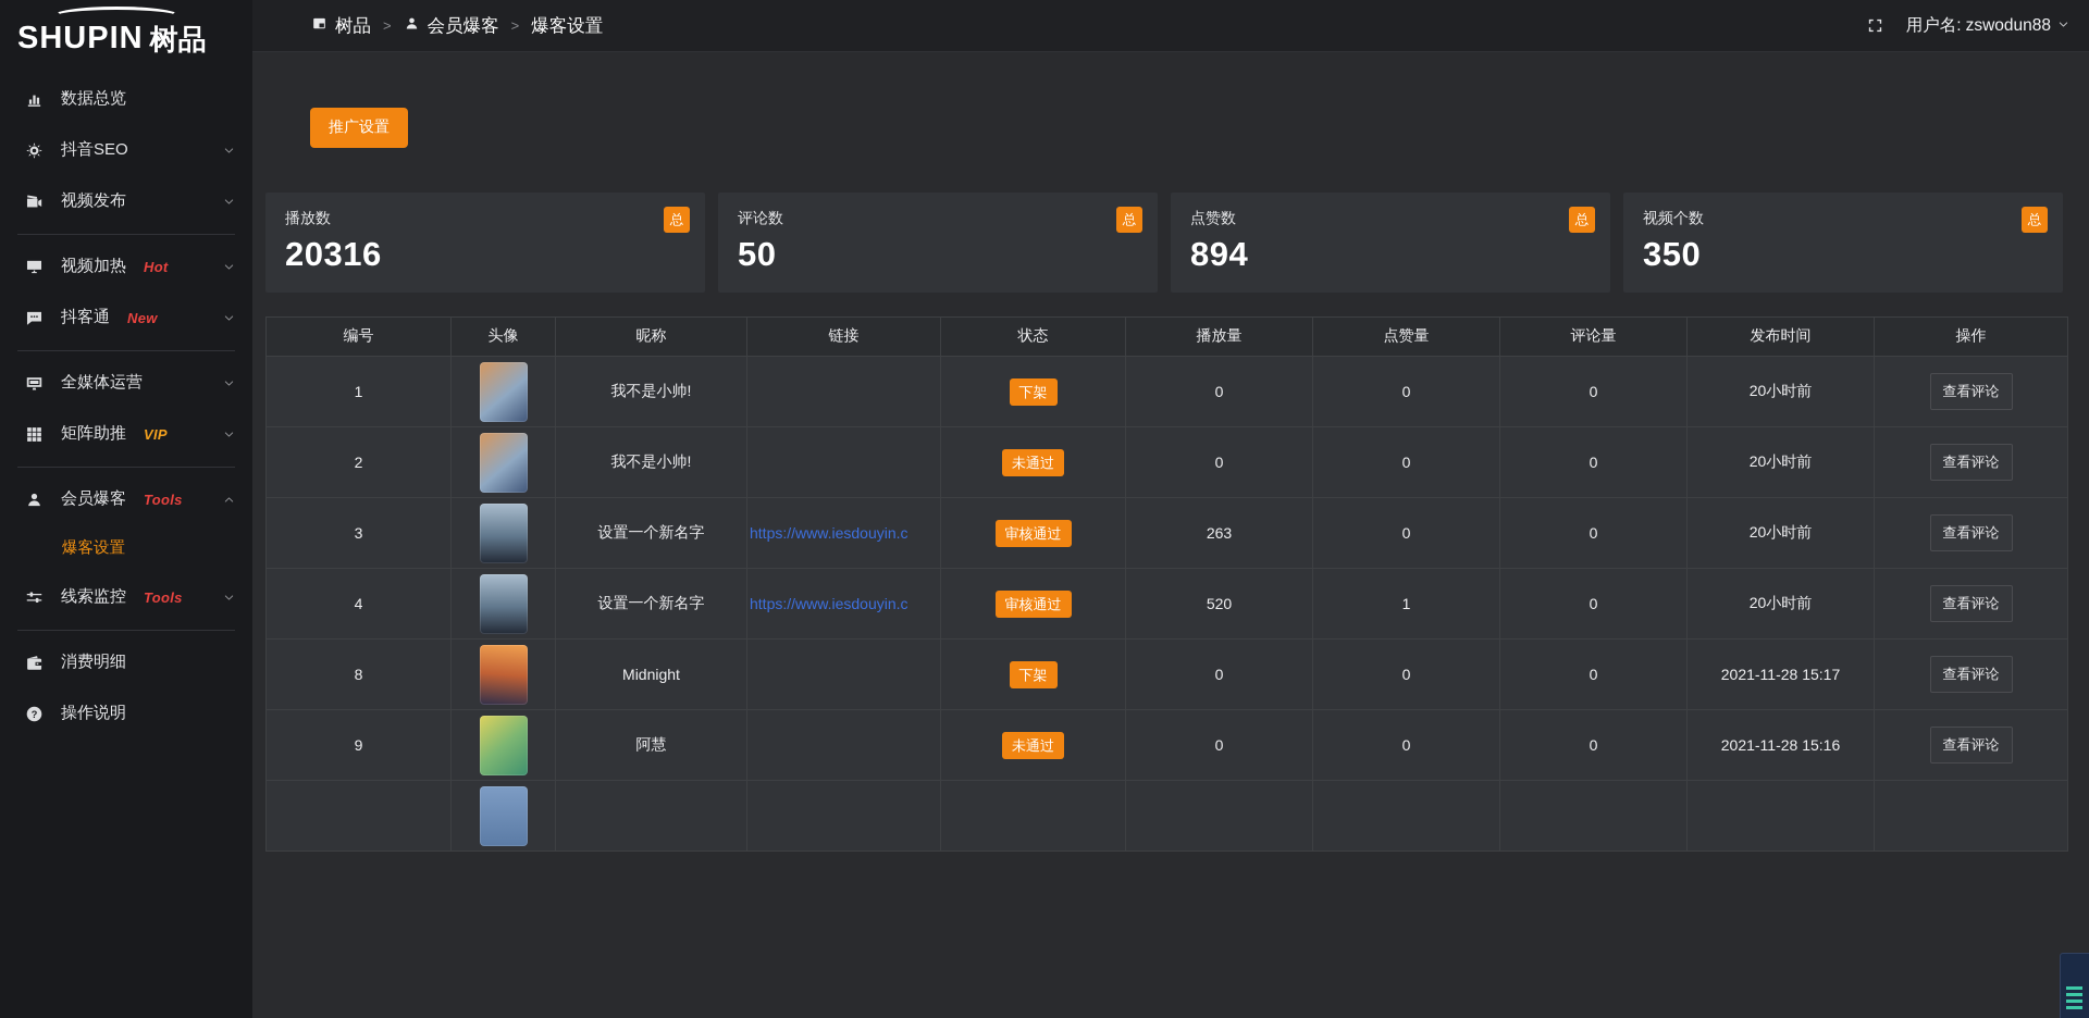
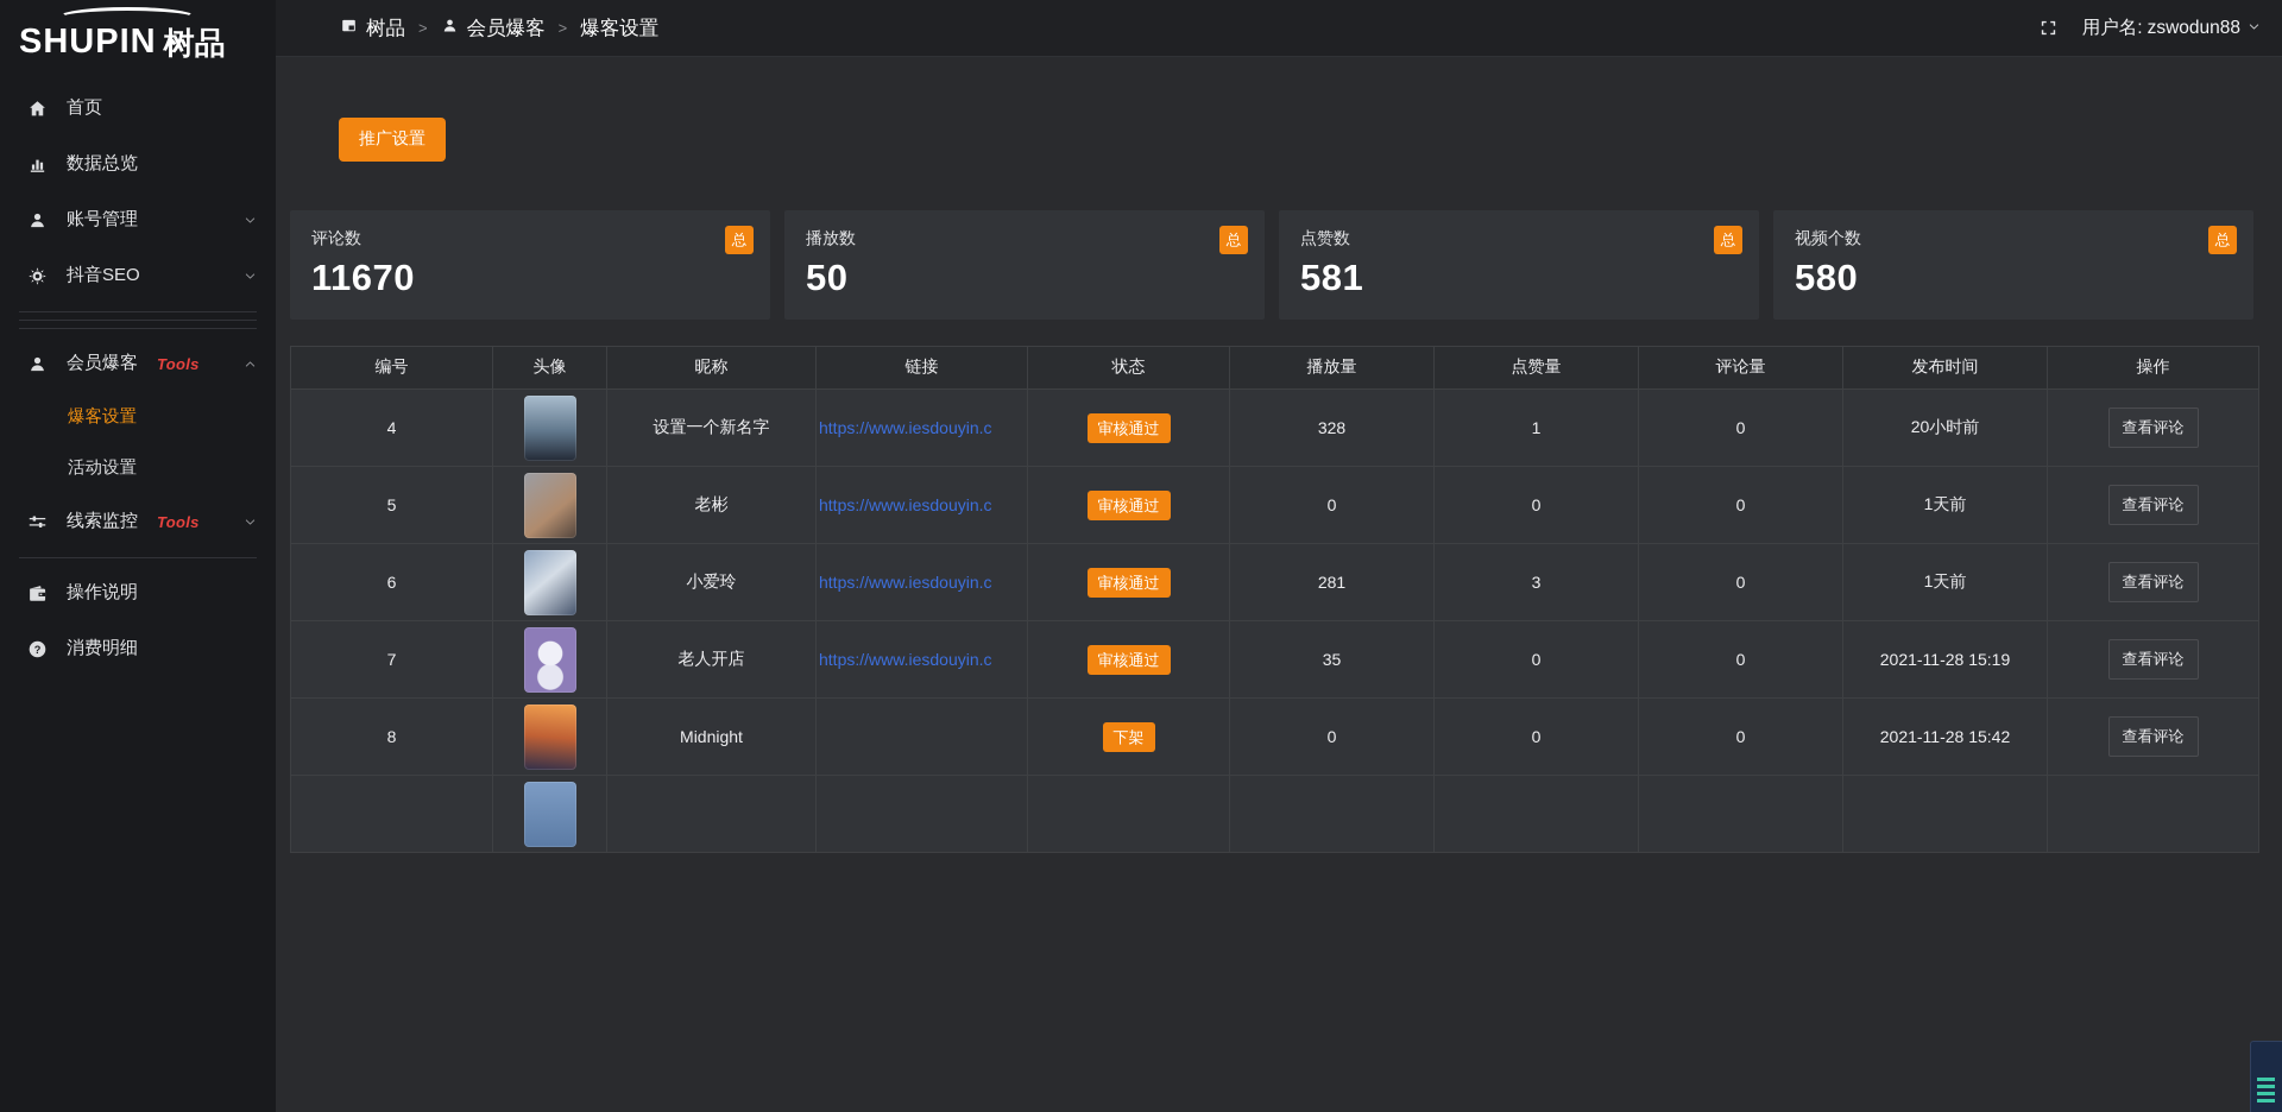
  SHUPIN
  树品
+ 首页
  数据总览
+ 账号管理
  抖音SEO
- 视频发布
- 视频加热
- Hot
- 抖客通
- New
- 全媒体运营
- 矩阵助推
- VIP
  会员爆客
  Tools
  爆客设置
+ 活动设置
  线索监控
  Tools
- 消费明细
+ 操作说明
  ?
- 操作说明
+ 消费明细
  树品
  >
  会员爆客
  >
  爆客设置
  用户名:
  zswodun88
  推广设置
- 播放数
+ 评论数
- 20316
+ 11670
  总
- 评论数
+ 播放数
  50
  总
  点赞数
- 894
+ 581
  总
  视频个数
- 350
+ 580
  总
  编号	头像	昵称	链接	状态	播放量	点赞量	评论量	发布时间	操作
- 1		我不是小帅!		下架	0	0	0	20小时前	查看评论
- 2		我不是小帅!		未通过	0	0	0	20小时前	查看评论
- 3		设置一个新名字	https://www.iesdouyin.c	审核通过	263	0	0	20小时前	查看评论
- 4		设置一个新名字	https://www.iesdouyin.c	审核通过	520	1	0	20小时前	查看评论
+ 4		设置一个新名字	https://www.iesdouyin.c	审核通过	328	1	0	20小时前	查看评论
+ 5		老彬	https://www.iesdouyin.c	审核通过	0	0	0	1天前	查看评论
+ 6		小爱玲	https://www.iesdouyin.c	审核通过	281	3	0	1天前	查看评论
+ 7		老人开店	https://www.iesdouyin.c	审核通过	35	0	0	2021-11-28 15:19	查看评论
- 8		Midnight		下架	0	0	0	2021-11-28 15:17	查看评论
+ 8		Midnight		下架	0	0	0	2021-11-28 15:42	查看评论
- 9		阿慧		未通过	0	0	0	2021-11-28 15:16	查看评论
